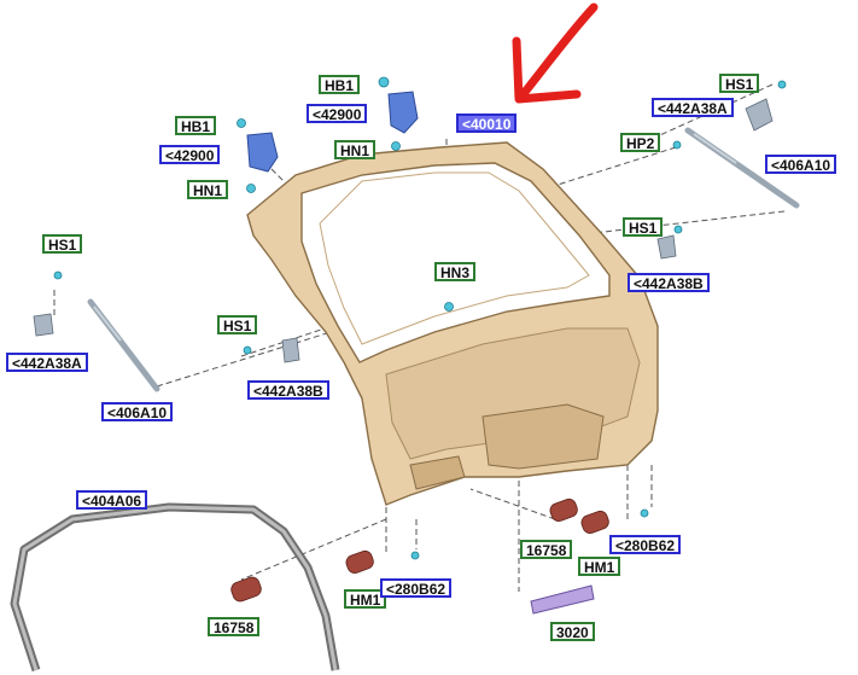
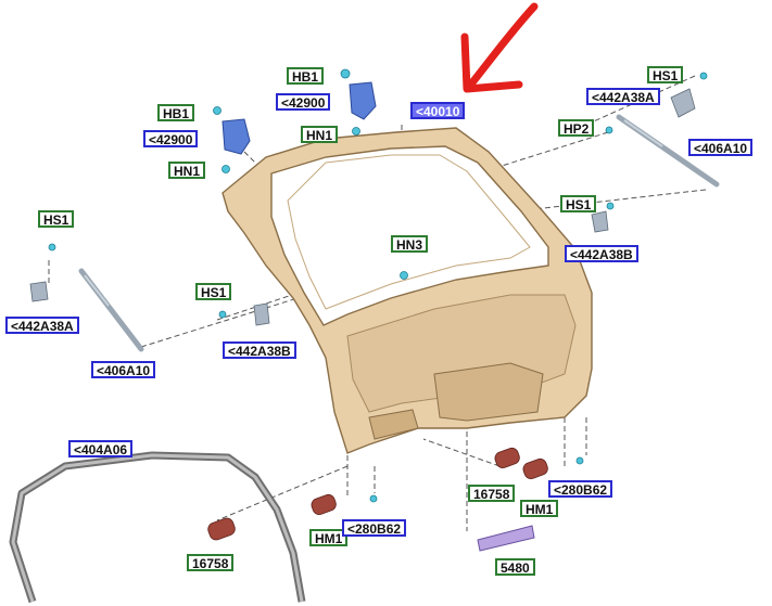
  HB1
  <42900
  HN1
  <40010
  HB1
  <42900
  HN1
  HS1
  <442A38A
  HP2
  <406A10
  HS1
  <442A38B
  HS1
  <442A38A
  <406A10
  HN3
  HS1
  <442A38B
  <404A06
  16758
  HM1
  <280B62
  16758
  HM1
  <280B62
- 3020
+ 5480
